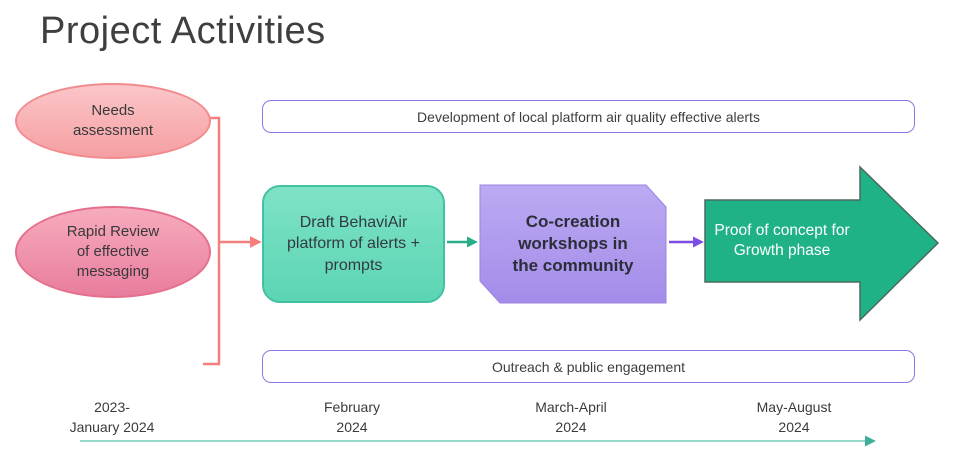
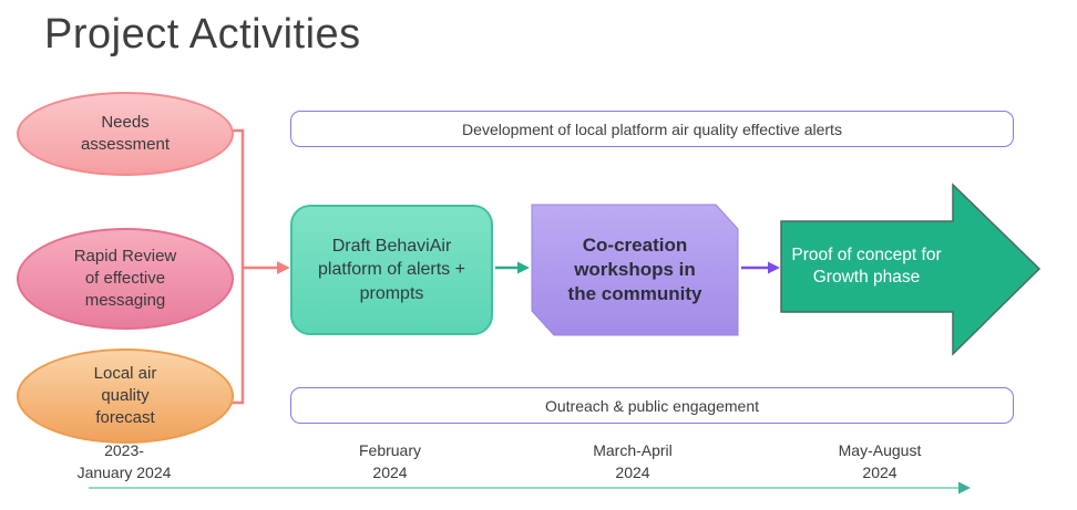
  Project Activities
  Needs
  assessment
  Rapid Review
  of effective
  messaging
+ Local air
+ quality
+ forecast
  Development of local platform air quality effective alerts
  Outreach & public engagement
  Draft BehaviAir
  platform of alerts +
  prompts
  Co-creation
  workshops in
  the community
  Proof of concept for
  Growth phase
  2023-
  January 2024
  February
  2024
  March-April
  2024
  May-August
  2024
